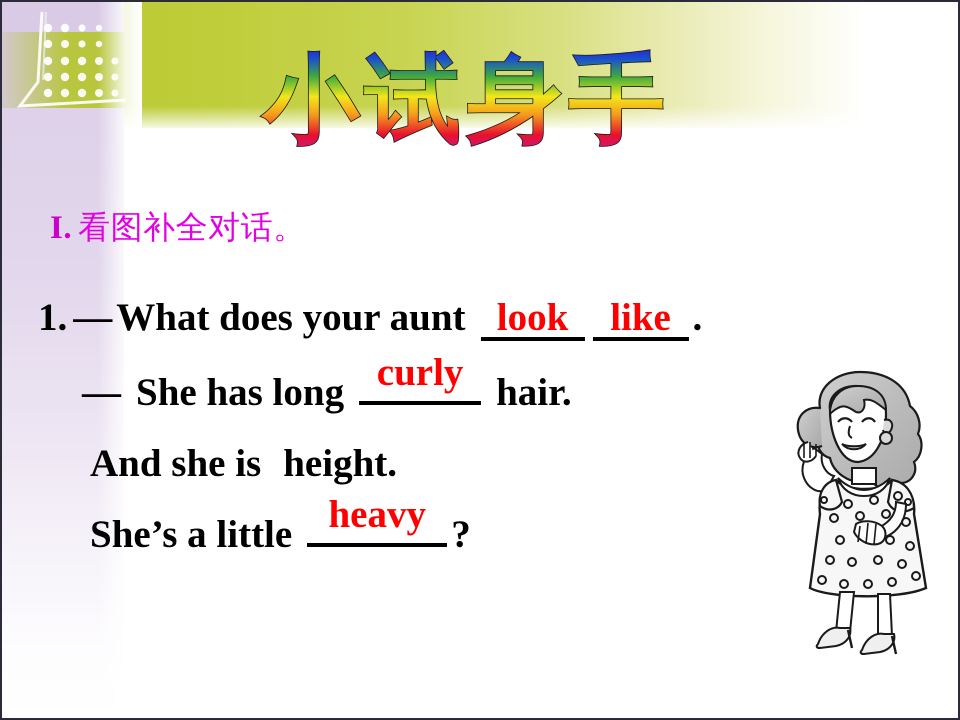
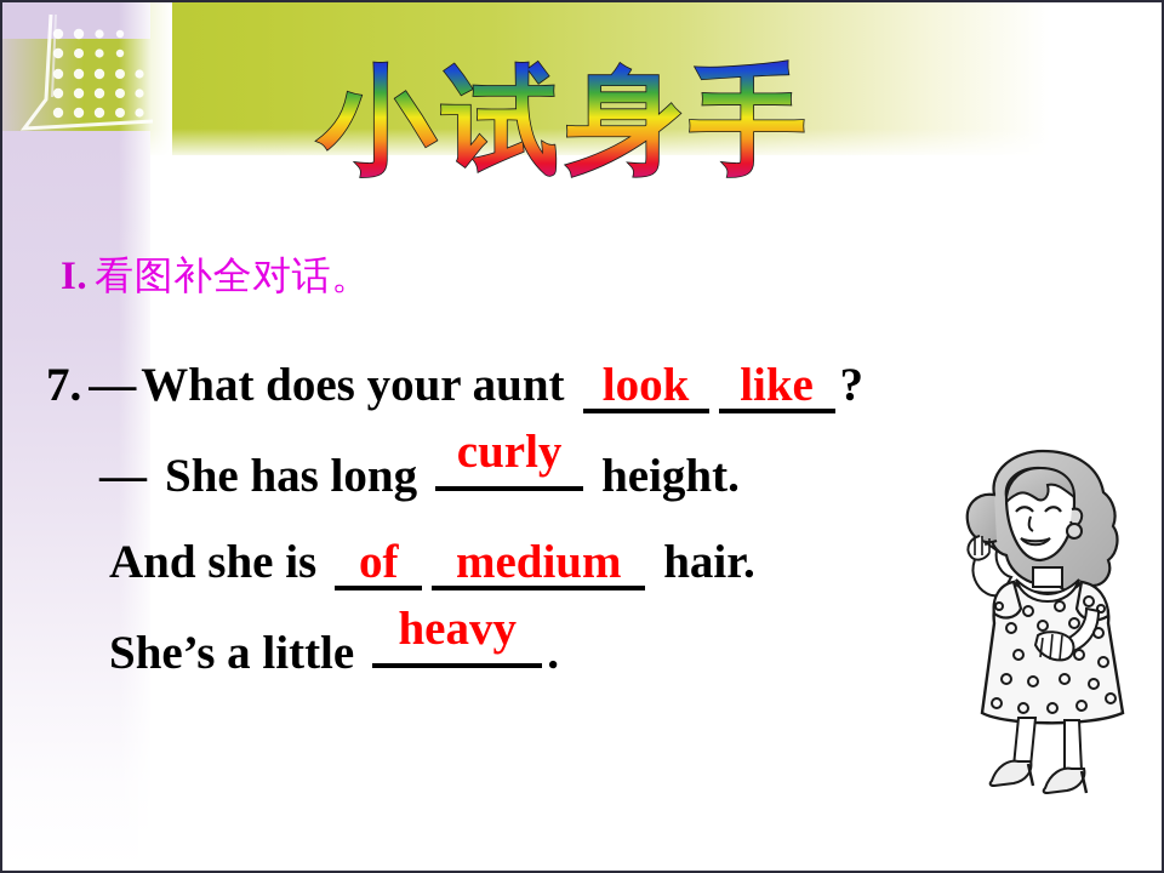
  小试身手
  I. 看图补全对话。
- 1.
+ 7.
  —
  What does your aunt
  look
  like
- .
+ ?
  —
  She has long
  curly
- hair.
+ height.
  And she is
+ of
+ medium
- height.
+ hair.
  She’s a little
  heavy
- ?
+ .
